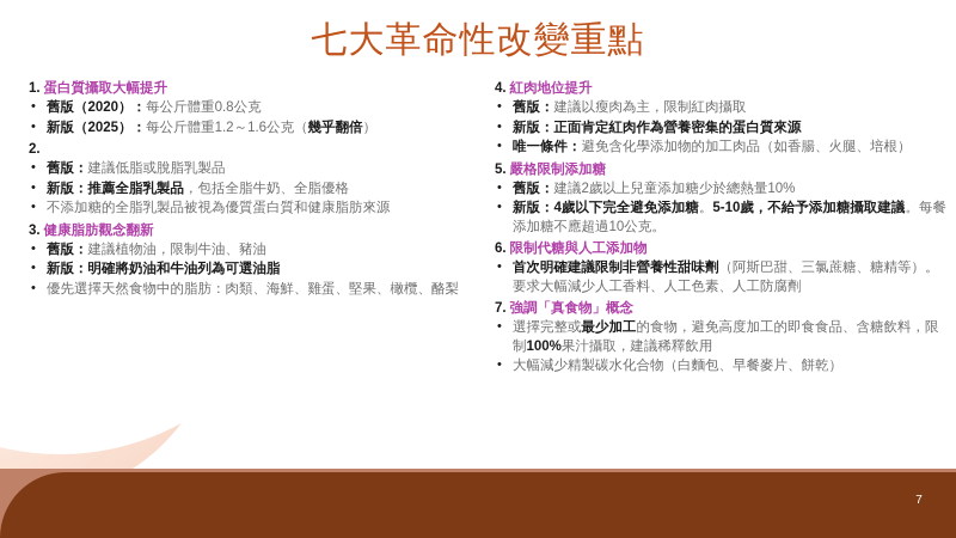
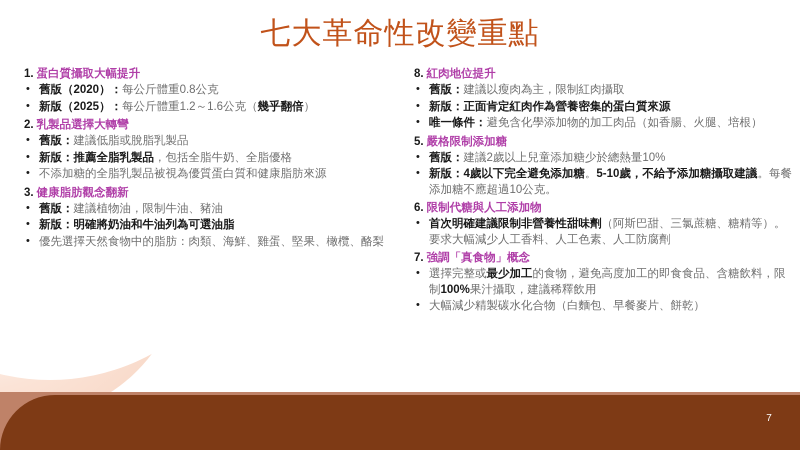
  七大革命性改變重點
  1.
  蛋白質攝取大幅提升
  舊版（2020）：每公斤體重0.8公克
  新版（2025）：每公斤體重1.2～1.6公克（幾乎翻倍）
  2.
+ 乳製品選擇大轉彎
  舊版：建議低脂或脫脂乳製品
  新版：推薦全脂乳製品，包括全脂牛奶、全脂優格
  不添加糖的全脂乳製品被視為優質蛋白質和健康脂肪來源
  3.
  健康脂肪觀念翻新
  舊版：建議植物油，限制牛油、豬油
  新版：明確將奶油和牛油列為可選油脂
  優先選擇天然食物中的脂肪：肉類、海鮮、雞蛋、堅果、橄欖、酪梨
- 4.
+ 8.
  紅肉地位提升
  舊版：建議以瘦肉為主，限制紅肉攝取
  新版：正面肯定紅肉作為營養密集的蛋白質來源
  唯一條件：避免含化學添加物的加工肉品（如香腸、火腿、培根）
  5.
  嚴格限制添加糖
  舊版：建議2歲以上兒童添加糖少於總熱量10%
  新版：4歲以下完全避免添加糖。5-10歲，不給予添加糖攝取建議。每餐添加糖不應超過10公克。
  6.
  限制代糖與人工添加物
  首次明確建議限制非營養性甜味劑（阿斯巴甜、三氯蔗糖、糖精等）。要求大幅減少人工香料、人工色素、人工防腐劑
  7.
  強調「真食物」概念
  選擇完整或最少加工的食物，避免高度加工的即食食品、含糖飲料，限制100%果汁攝取，建議稀釋飲用
  大幅減少精製碳水化合物（白麵包、早餐麥片、餅乾）
  7
